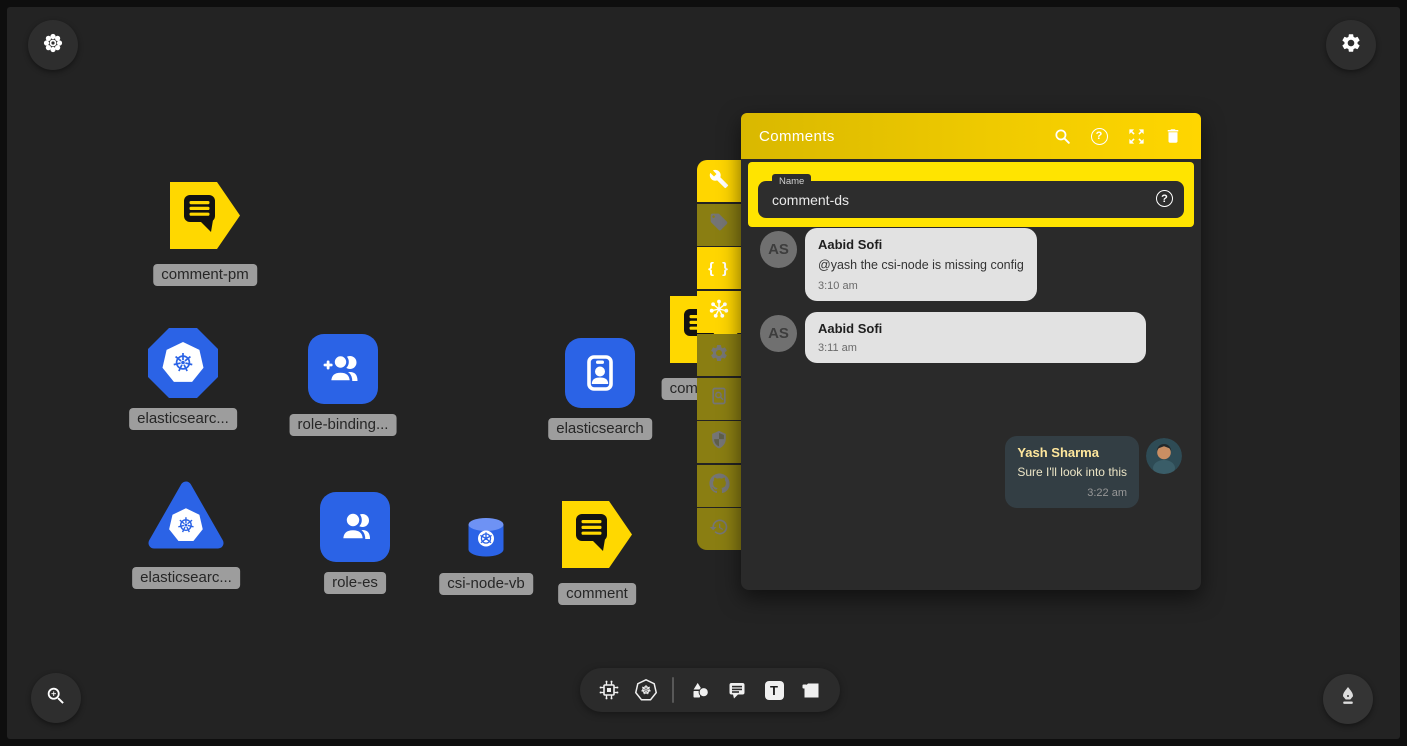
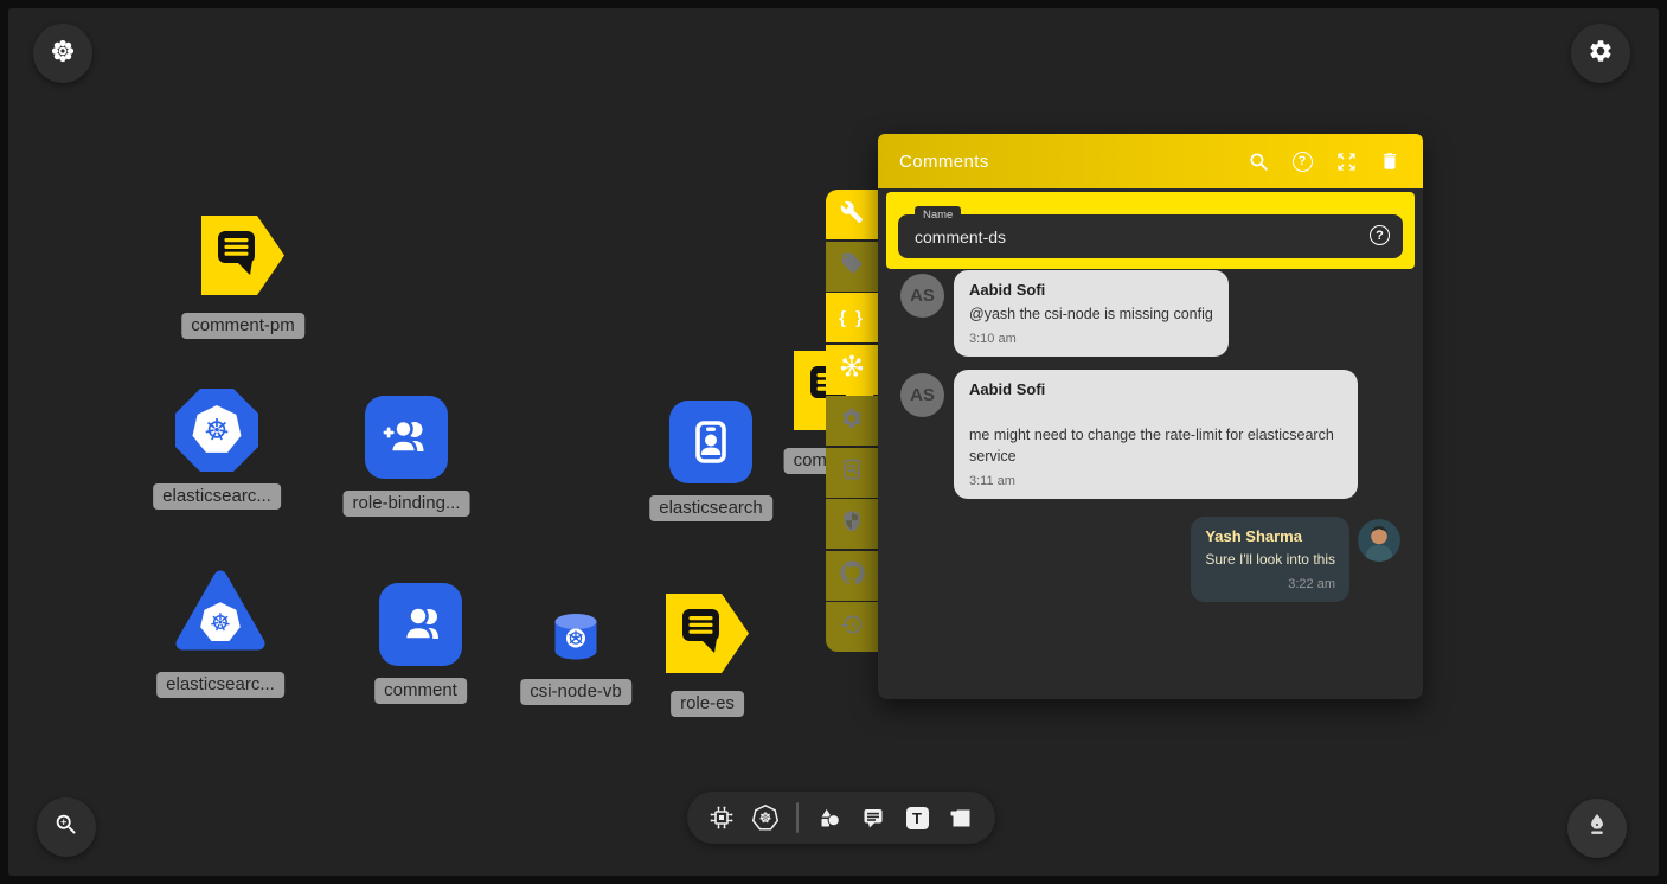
  comment-pm
  elasticsearc...
  role-binding...
  elasticsearch
  com
  elasticsearc...
- role-es
+ comment
  csi-node-vb
- comment
+ role-es
  { }
  Comments
  ?
  Name
  comment-ds
  ?
  AS
  Aabid Sofi
  @yash the csi-node is missing config
  3:10 am
  AS
  Aabid Sofi
+ me might need to change the rate-limit for elasticsearch service
  3:11 am
  Yash Sharma
  Sure I'll look into this
  3:22 am
  T
